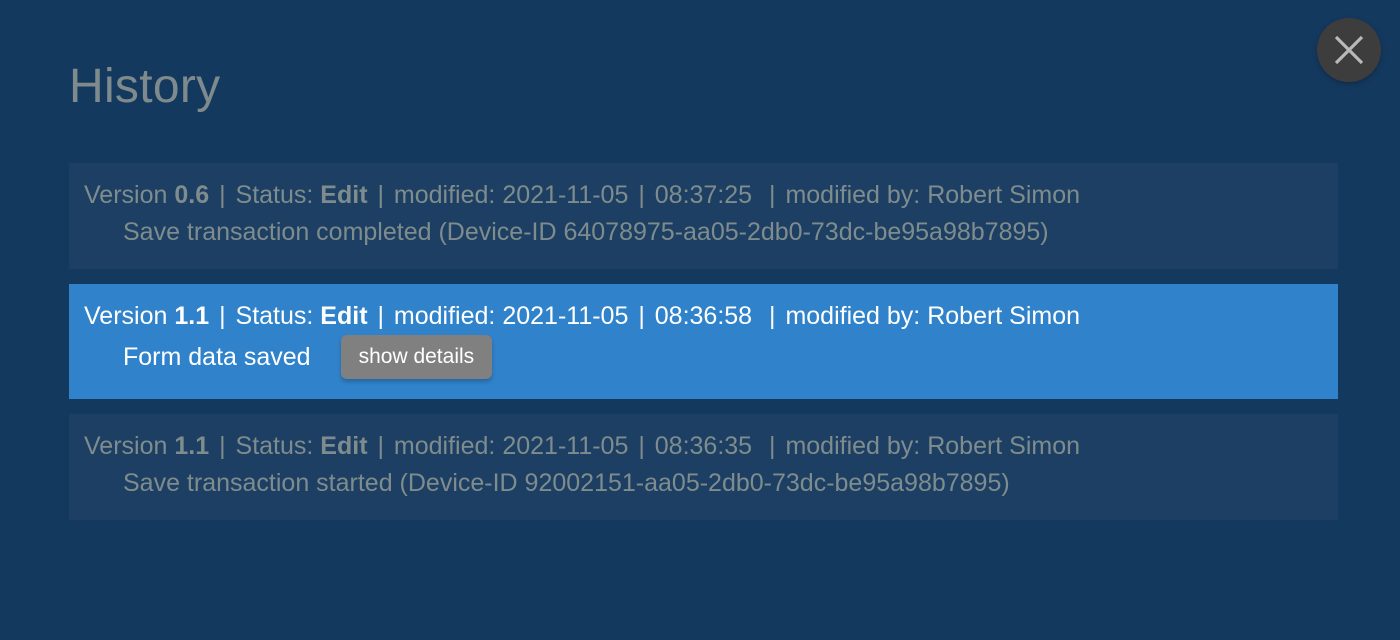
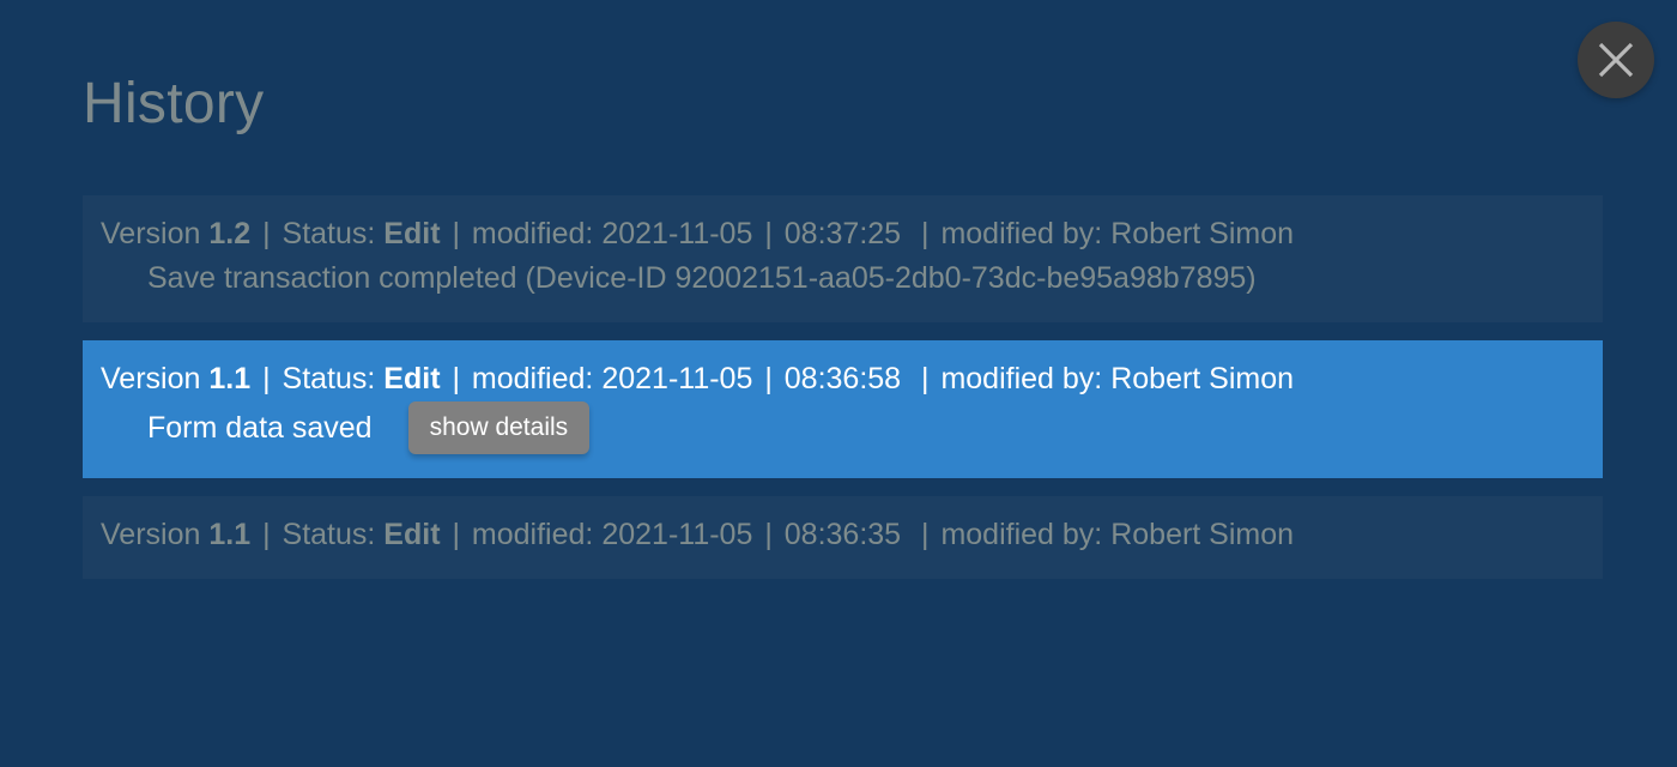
  History
- Version 0.6 | Status: Edit | modified: 2021-11-05 | 08:37:25 | modified by: Robert Simon
+ Version 1.2 | Status: Edit | modified: 2021-11-05 | 08:37:25 | modified by: Robert Simon
- Save transaction completed (Device-ID 64078975-aa05-2db0-73dc-be95a98b7895)
+ Save transaction completed (Device-ID 92002151-aa05-2db0-73dc-be95a98b7895)
  Version 1.1 | Status: Edit | modified: 2021-11-05 | 08:36:58 | modified by: Robert Simon
  Form data saved
  show details
  Version 1.1 | Status: Edit | modified: 2021-11-05 | 08:36:35 | modified by: Robert Simon
- Save transaction started (Device-ID 92002151-aa05-2db0-73dc-be95a98b7895)
